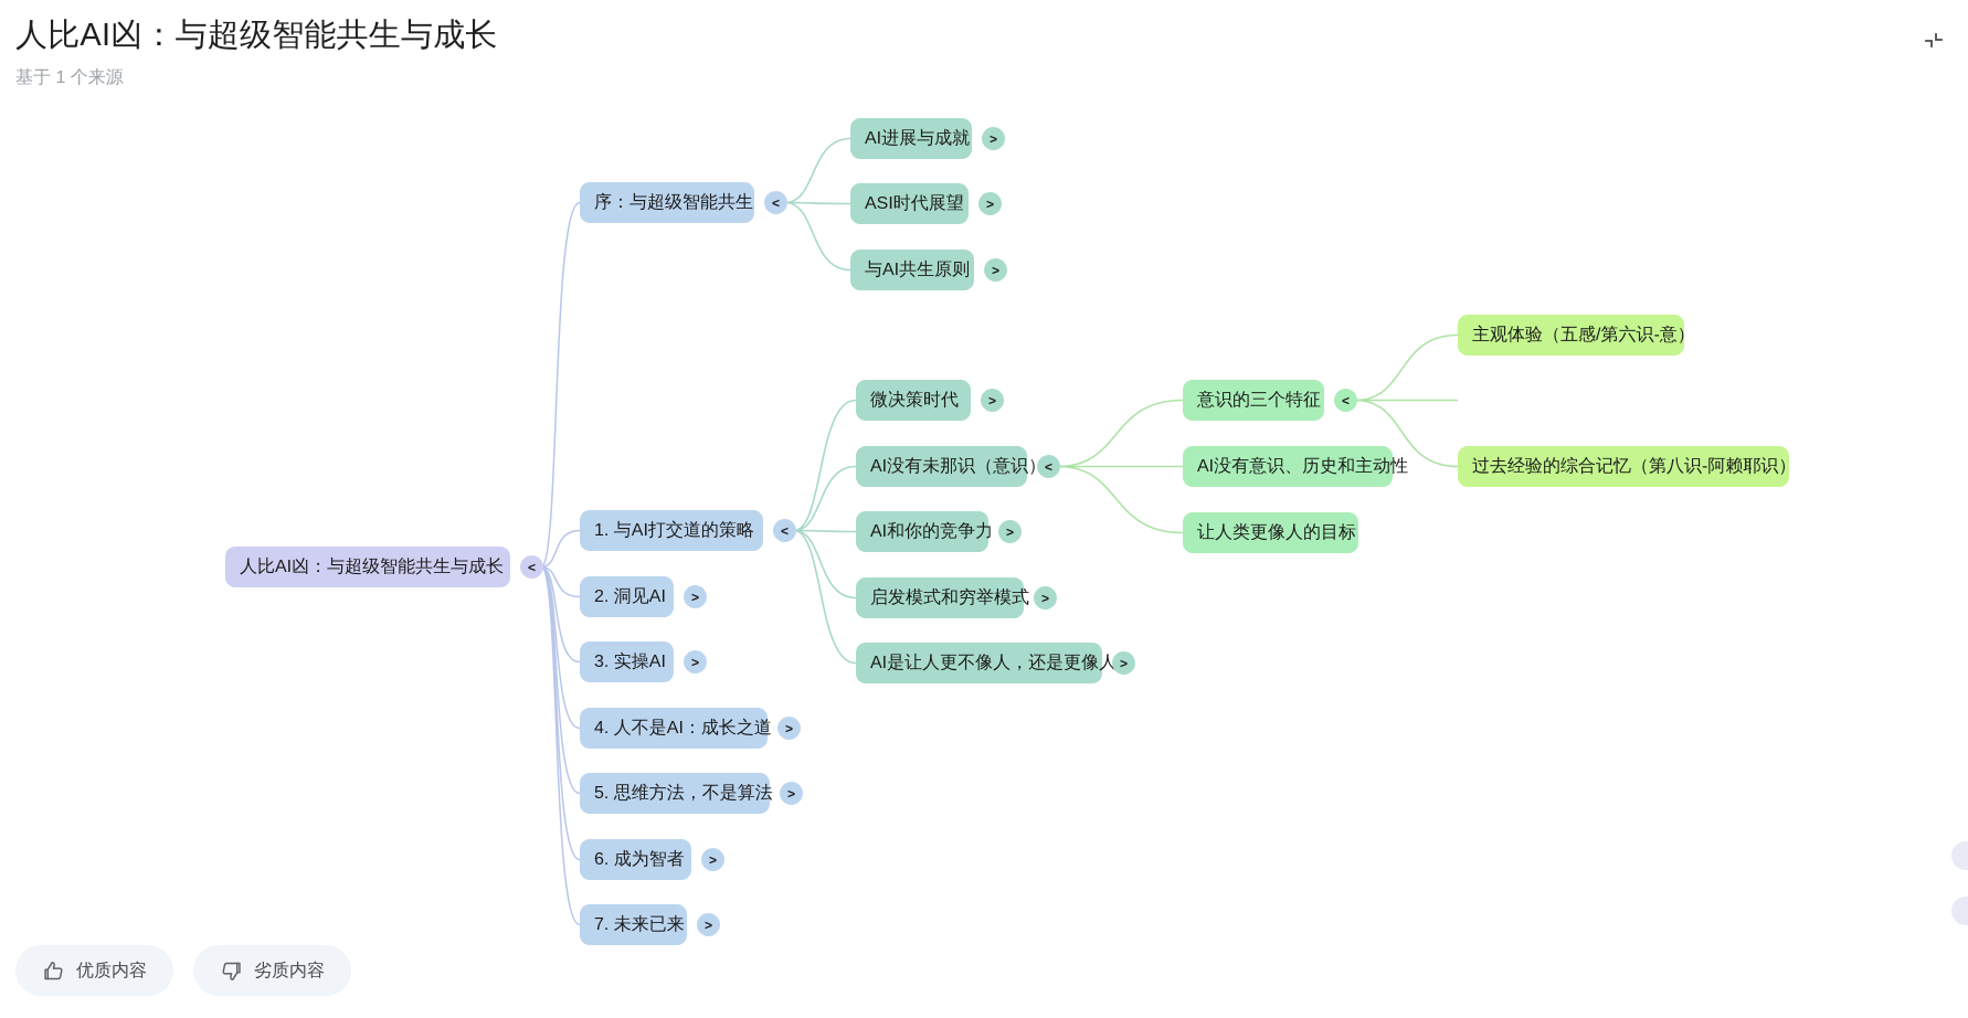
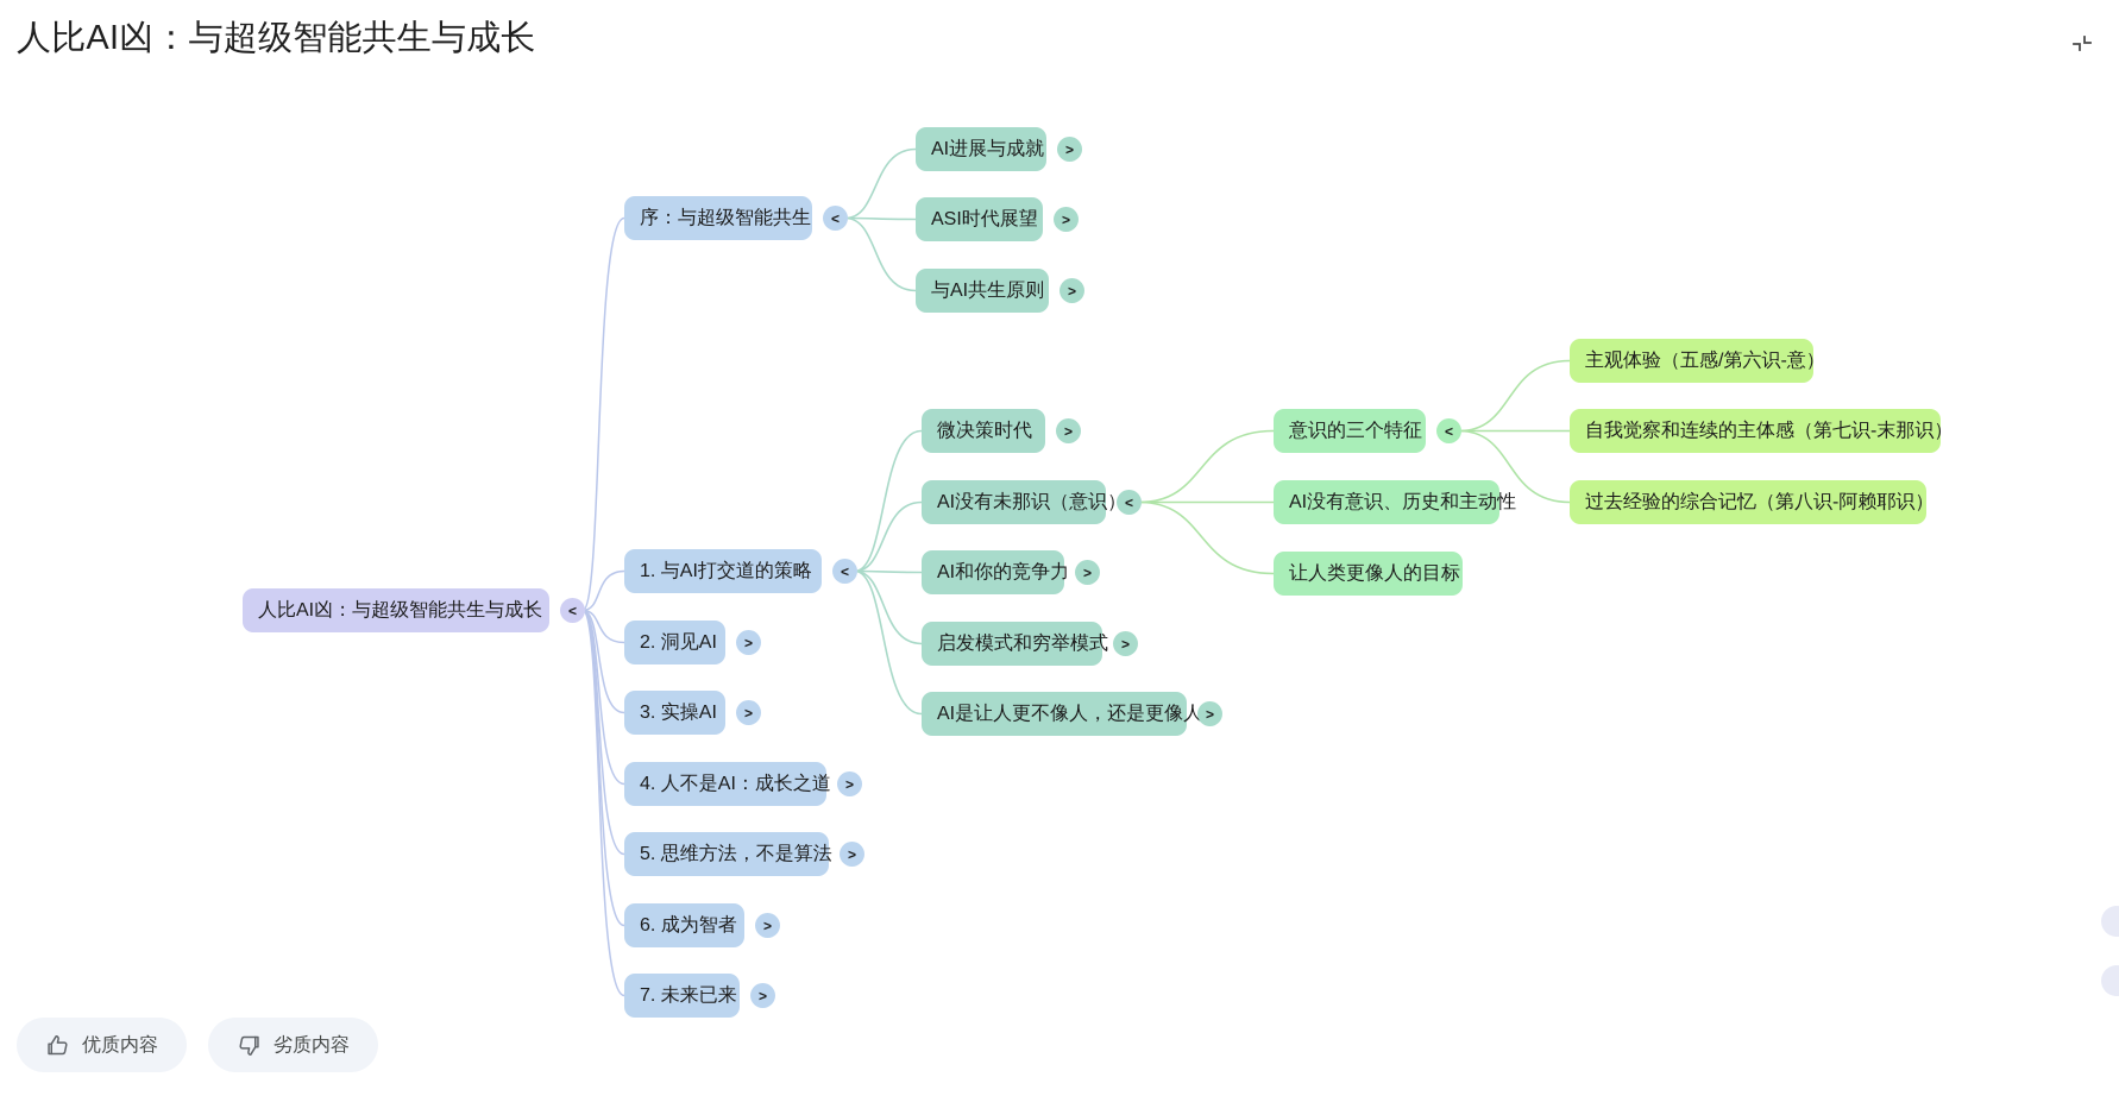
  人比AI凶：与超级智能共生与成长
- 基于 1 个来源
  人比AI凶：与超级智能共生与成长
  <
  序：与超级智能共生
  <
  AI进展与成就
  >
  ASI时代展望
  >
  与AI共生原则
  >
  1. 与AI打交道的策略
  <
  微决策时代
  >
  AI没有未那识（意识
  <
  意识的三个特征
  <
  主观体验（五感/第六识-意）
+ 自我觉察和连续的主体感（第七识-末那识）
  过去经验的综合记忆（第八识-阿赖耶识）
  AI没有意识、历史和主动性
  让人类更像人的目标
  AI和你的竞争力
  >
  启发模式和穷举模式
  >
  AI是让人更不像人，还是更像人
  >
  2. 洞见AI
  >
  3. 实操AI
  >
  4. 人不是AI：成长之道
  >
  5. 思维方法，不是算法
  >
  6. 成为智者
  >
  7. 未来已来
  >
  优质内容
  劣质内容
